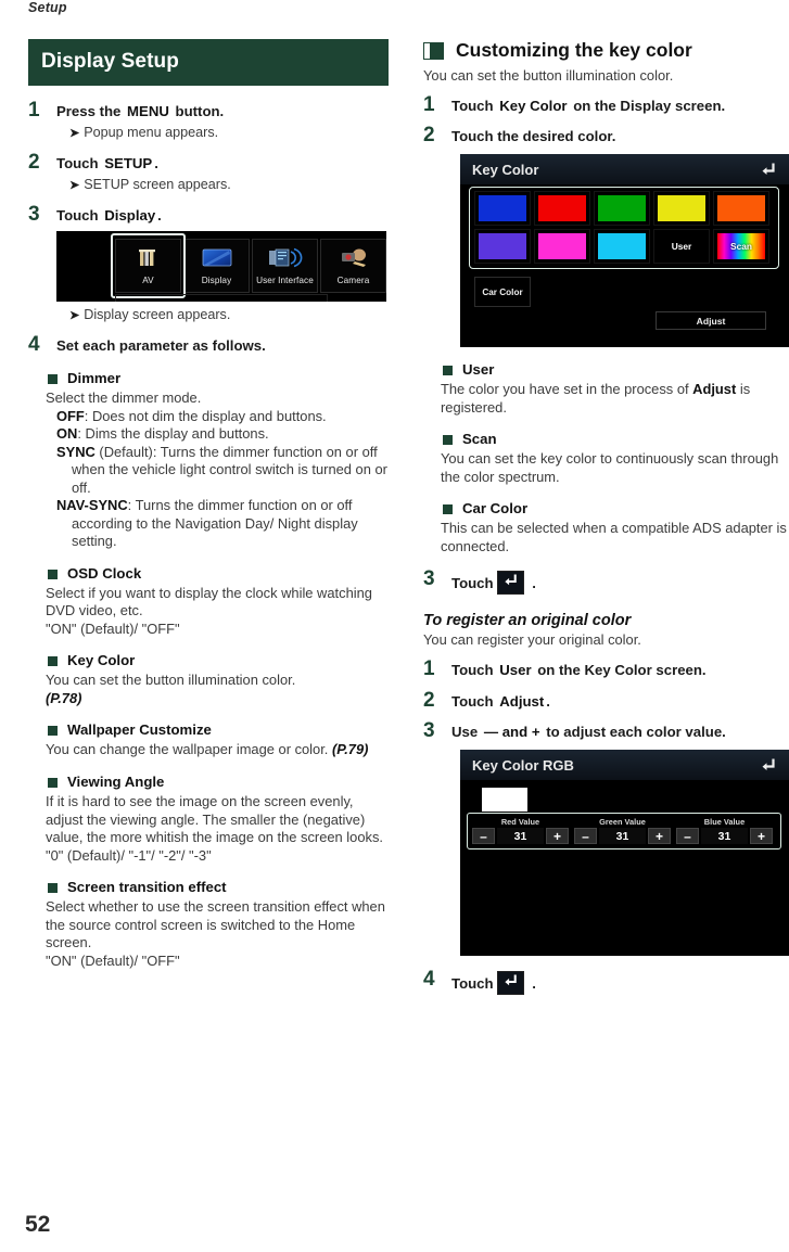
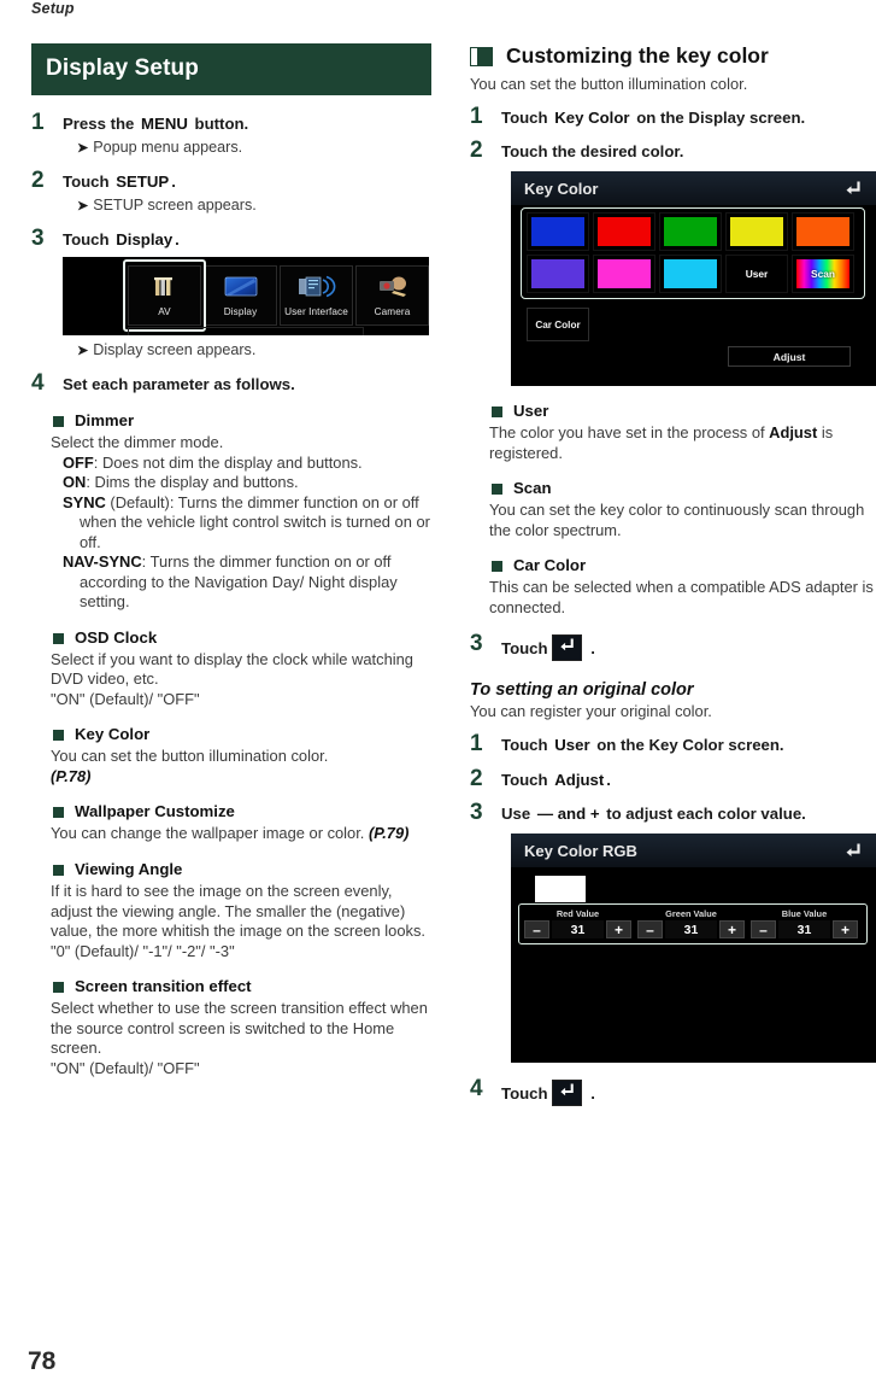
  Setup
  Display Setup
  1
  Press the MENU button.
  ➤ Popup menu appears.
  2
  Touch SETUP .
  ➤ SETUP screen appears.
  3
  Touch Display .
  AV
  Display
  User Interface
  Camera
  ➤ Display screen appears.
  4
  Set each parameter as follows.
  Dimmer
  Select the dimmer mode.
  OFF: Does not dim the display and buttons.
  ON: Dims the display and buttons.
  SYNC (Default): Turns the dimmer function on or off when the vehicle light control switch is turned on or off.
  NAV-SYNC: Turns the dimmer function on or off according to the Navigation Day/ Night display setting.
  OSD Clock
  Select if you want to display the clock while watching DVD video, etc.
  "ON" (Default)/ "OFF"
  Key Color
  You can set the button illumination color.
  (P.78)
  Wallpaper Customize
  You can change the wallpaper image or color. (P.79)
  Viewing Angle
  If it is hard to see the image on the screen evenly, adjust the viewing angle. The smaller the (negative) value, the more whitish the image on the screen looks.
  "0" (Default)/ "-1"/ "-2"/ "-3"
  Screen transition effect
  Select whether to use the screen transition effect when the source control screen is switched to the Home screen.
  "ON" (Default)/ "OFF"
  Customizing the key color
  You can set the button illumination color.
  1
  Touch Key Color on the Display screen.
  2
  Touch the desired color.
  Key Color
  User
  Scan
  Car Color
  Adjust
  User
  The color you have set in the process of Adjust is registered.
  Scan
  You can set the key color to continuously scan through the color spectrum.
  Car Color
  This can be selected when a compatible ADS adapter is connected.
  3
  Touch .
- To register an original color
+ To setting an original color
  You can register your original color.
  1
  Touch User on the Key Color screen.
  2
  Touch Adjust .
  3
  Use — and + to adjust each color value.
  Key Color RGB
  Red Value
  –
  31
  +
  Green Value
  –
  31
  +
  Blue Value
  –
  31
  +
  4
  Touch .
- 52
+ 78
